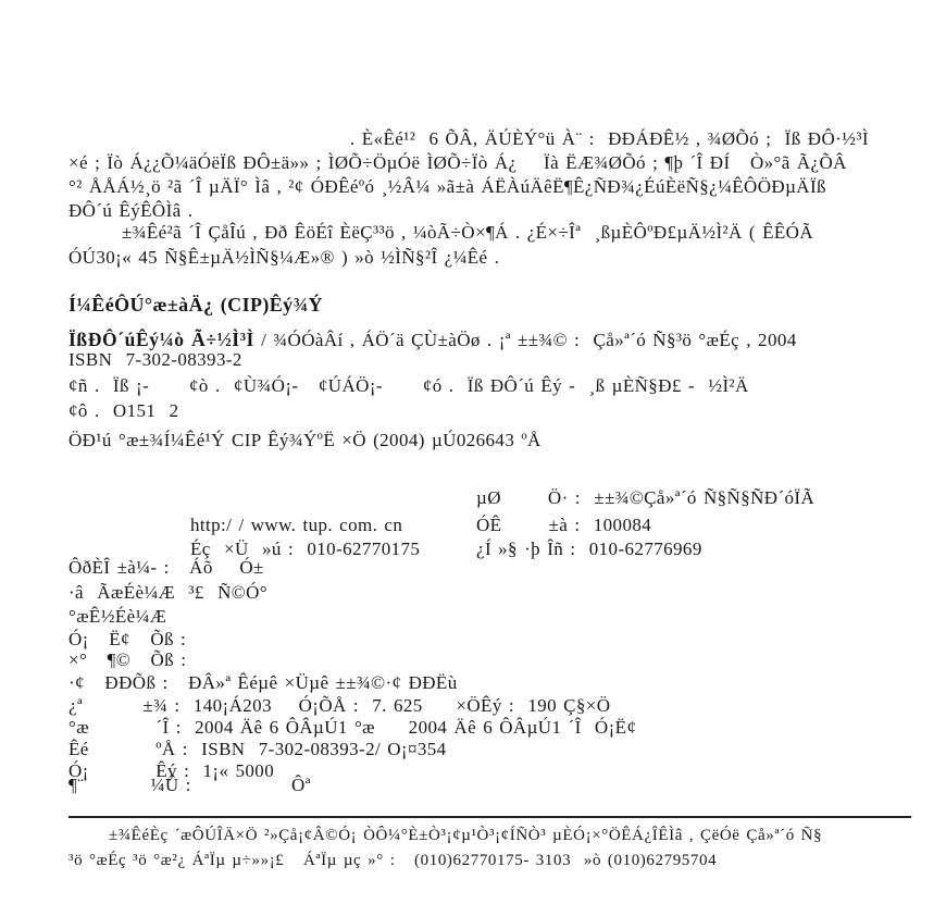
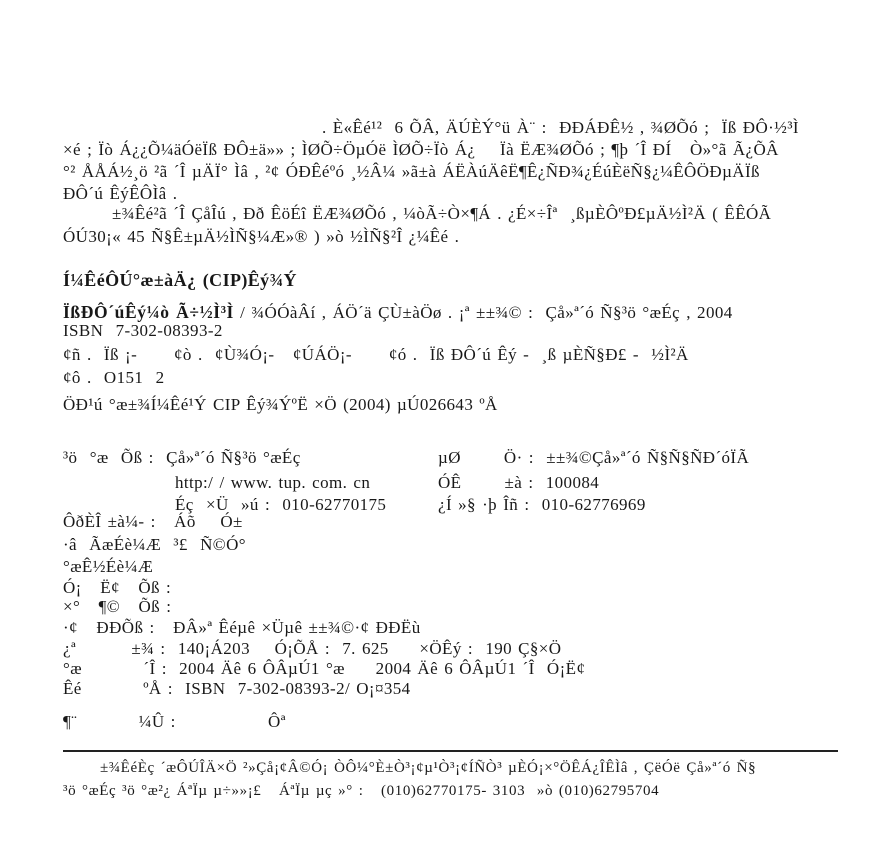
  . È«Êé¹² 6 ÕÂ, ÄÚÈÝ°ü À¨ : ÐÐÁÐÊ½ , ¾ØÕó ; Ïß ÐÔ·½³Ì
  ×é ; Ïò Á¿¿Õ¼äÓëÏß ÐÔ±ä»» ; ÌØÕ÷ÖµÓë ÌØÕ÷Ïò Á¿ Ïà ËÆ¾ØÕó ; ¶þ ´Î ÐÍ Ò»°ã Ã¿ÕÂ
  °² ÅÅÁ½¸ö ²ã ´Î µÄÏ° Ìâ , ²¢ ÓÐÊéºó ¸½Â¼ »ã±à ÁËÀúÄêË¶Ê¿ÑÐ¾¿ÉúÈëÑ§¿¼ÊÔÖÐµÄÏß
  ÐÔ´ú ÊýÊÔÌâ .
- ±¾Êé²ã ´Î ÇåÎú , Ðð ÊöÉî ÈëÇ³³ö , ¼òÃ÷Ò×¶Á . ¿É×÷Îª ¸ßµÈÔºÐ£µÄ½Ì²Ä ( ÊÊÓÃ
+ ±¾Êé²ã ´Î ÇåÎú , Ðð ÊöÉî ËÆ¾ØÕó , ¼òÃ÷Ò×¶Á . ¿É×÷Îª ¸ßµÈÔºÐ£µÄ½Ì²Ä ( ÊÊÓÃ
  ÓÚ30¡« 45 Ñ§Ê±µÄ½ÌÑ§¼Æ»® ) »ò ½ÌÑ§²Î ¿¼Êé .
  Í¼ÊéÔÚ°æ±àÄ¿ (CIP)Êý¾Ý
  ÏßÐÔ´úÊý¼ò Ã÷½Ì³Ì / ¾ÓÓàÂí , ÁÖ´ä ÇÙ±àÖø . ¡ª ±±¾© : Çå»ª´ó Ñ§³ö °æÉç , 2004
  ISBN 7-302-08393-2
  ¢ñ . Ïß ¡- ¢ò . ¢Ù¾Ó¡- ¢ÚÁÖ¡- ¢ó . Ïß ÐÔ´ú Êý - ¸ß µÈÑ§Ð£ - ½Ì²Ä
  ¢ô . O151 2
  ÖÐ¹ú °æ±¾Í¼Êé¹Ý CIP Êý¾ÝºË ×Ö (2004) µÚ026643 ºÅ
+ ³ö °æ Õß : Çå»ª´ó Ñ§³ö °æÉç
  µØ Ö· : ±±¾©Çå»ª´ó Ñ§Ñ§ÑÐ´óÏÃ
  http:/ / www. tup. com. cn
  ÓÊ ±à : 100084
  Éç ×Ü »ú : 010-62770175
  ¿Í »§ ·þ Îñ : 010-62776969
  ÔðÈÎ ±à¼- : Áõ Ó±
  ·â ÃæÉè¼Æ ³£ Ñ©Ó°
  °æÊ½Éè¼Æ
  Ó¡ Ë¢ Õß :
  ×° ¶© Õß :
  ·¢ ÐÐÕß : ÐÂ»ª Êéµê ×Üµê ±±¾©·¢ ÐÐËù
  ¿ª ±¾ : 140¡Á203 Ó¡ÕÅ : 7. 625 ×ÖÊý : 190 Ç§×Ö
  °æ ´Î : 2004 Äê 6 ÔÂµÚ1 °æ 2004 Äê 6 ÔÂµÚ1 ´Î Ó¡Ë¢
  Êé ºÅ : ISBN 7-302-08393-2/ O¡¤354
- Ó¡ Êý : 1¡« 5000
  ¶¨ ¼Û : Ôª
  ±¾ÊéÈç ´æÔÚÎÄ×Ö ²»Çå¡¢Â©Ó¡ ÒÔ¼°È±Ò³¡¢µ¹Ò³¡¢ÍÑÒ³ µÈÓ¡×°ÖÊÁ¿ÎÊÌâ , ÇëÓë Çå»ª´ó Ñ§
  ³ö °æÉç ³ö °æ²¿ ÁªÏµ µ÷»»¡£ ÁªÏµ µç »° : (010)62770175- 3103 »ò (010)62795704
